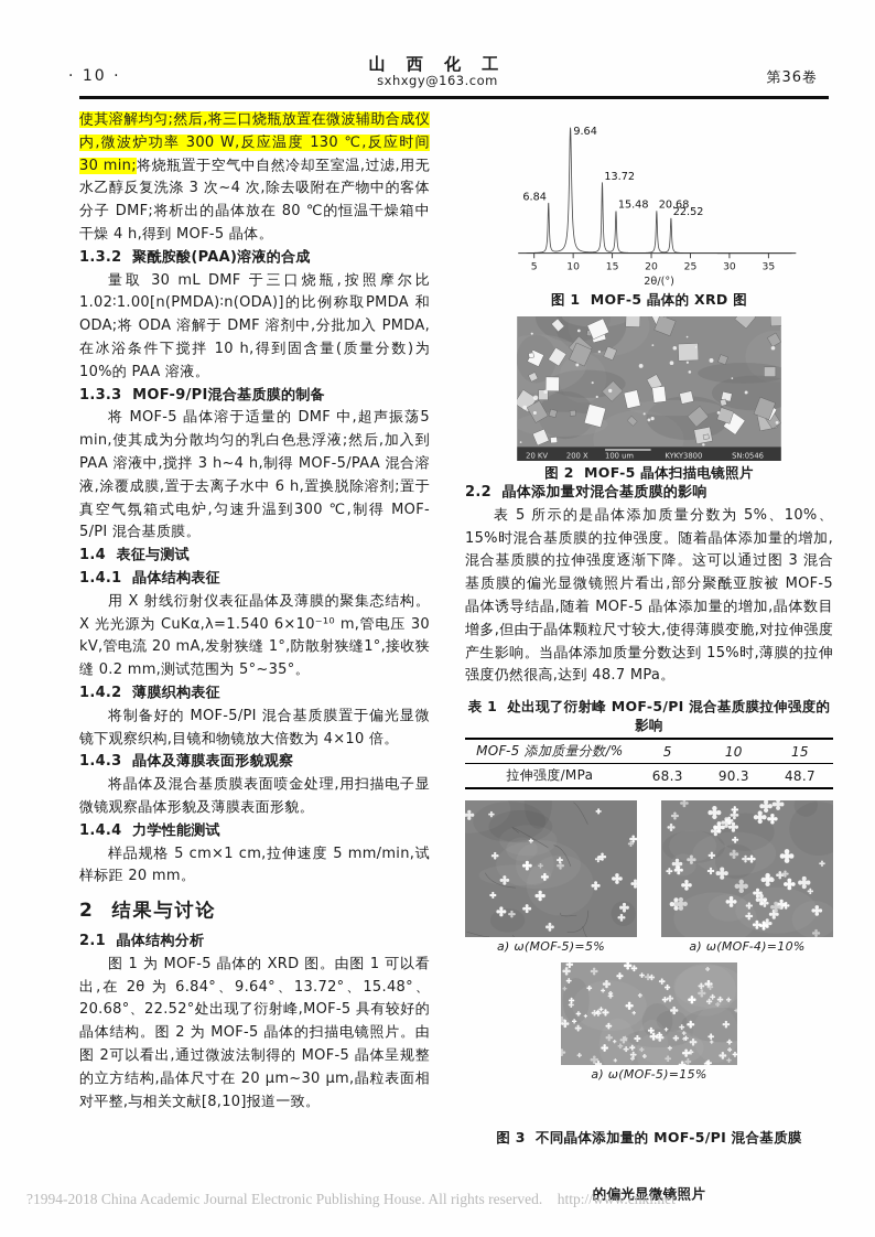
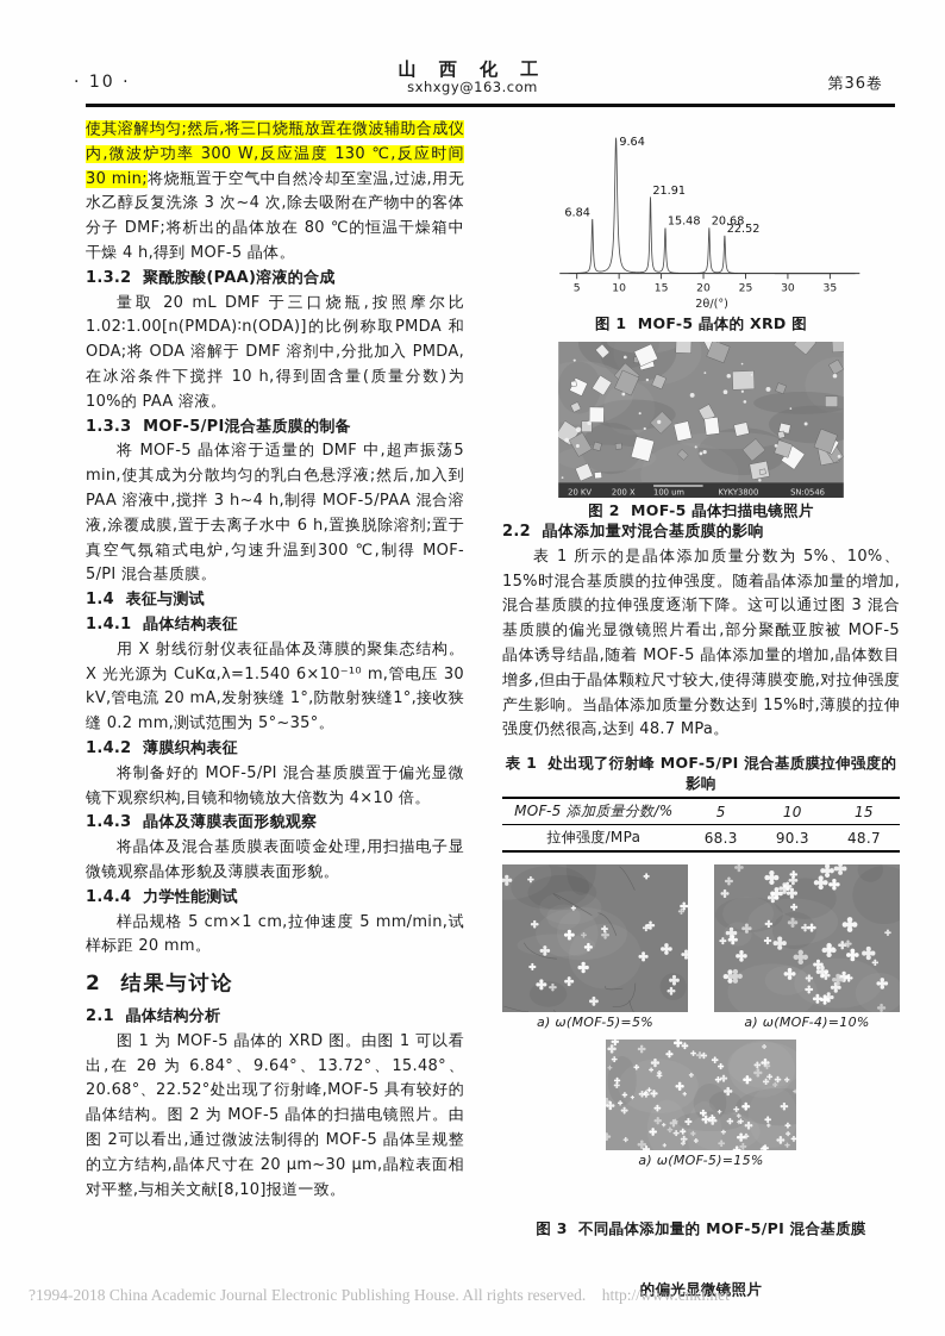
  · 10 ·
  山 西 化 工
  sxhxgy@163.com
  第36卷
  使其溶解均匀;然后,将三口烧瓶放置在微波辅助合成仪内,微波炉功率 300 W,反应温度 130 ℃,反应时间 30 min;将烧瓶置于空气中自然冷却至室温,过滤,用无水乙醇反复洗涤 3 次~4 次,除去吸附在产物中的客体分子 DMF;将析出的晶体放在 80 ℃的恒温干燥箱中干燥 4 h,得到 MOF-5 晶体。
  1.3.2 聚酰胺酸(PAA)溶液的合成
- 量取 30 mL DMF 于三口烧瓶,按照摩尔比1.02∶1.00[n(PMDA)∶n(ODA)]的比例称取PMDA 和 ODA;将 ODA 溶解于 DMF 溶剂中,分批加入 PMDA,在冰浴条件下搅拌 10 h,得到固含量(质量分数)为 10%的 PAA 溶液。
+ 量取 20 mL DMF 于三口烧瓶,按照摩尔比1.02∶1.00[n(PMDA)∶n(ODA)]的比例称取PMDA 和 ODA;将 ODA 溶解于 DMF 溶剂中,分批加入 PMDA,在冰浴条件下搅拌 10 h,得到固含量(质量分数)为 10%的 PAA 溶液。
- 1.3.3 MOF-9/PI混合基质膜的制备
+ 1.3.3 MOF-5/PI混合基质膜的制备
  将 MOF-5 晶体溶于适量的 DMF 中,超声振荡5 min,使其成为分散均匀的乳白色悬浮液;然后,加入到 PAA 溶液中,搅拌 3 h~4 h,制得 MOF-5/PAA 混合溶液,涂覆成膜,置于去离子水中 6 h,置换脱除溶剂;置于真空气氛箱式电炉,匀速升温到300 ℃,制得 MOF-5/PI 混合基质膜。
  1.4 表征与测试
  1.4.1 晶体结构表征
  用 X 射线衍射仪表征晶体及薄膜的聚集态结构。X 光光源为 CuKα,λ=1.540 6×10⁻¹⁰ m,管电压 30 kV,管电流 20 mA,发射狭缝 1°,防散射狭缝1°,接收狭缝 0.2 mm,测试范围为 5°~35°。
  1.4.2 薄膜织构表征
  将制备好的 MOF-5/PI 混合基质膜置于偏光显微镜下观察织构,目镜和物镜放大倍数为 4×10 倍。
  1.4.3 晶体及薄膜表面形貌观察
  将晶体及混合基质膜表面喷金处理,用扫描电子显微镜观察晶体形貌及薄膜表面形貌。
  1.4.4 力学性能测试
  样品规格 5 cm×1 cm,拉伸速度 5 mm/min,试样标距 20 mm。
  2 结果与讨论
  2.1 晶体结构分析
  图 1 为 MOF-5 晶体的 XRD 图。由图 1 可以看出,在 2θ 为 6.84°、9.64°、13.72°、15.48°、20.68°、22.52°处出现了衍射峰,MOF-5 具有较好的晶体结构。图 2 为 MOF-5 晶体的扫描电镜照片。由图 2可以看出,通过微波法制得的 MOF-5 晶体呈规整的立方结构,晶体尺寸在 20 μm~30 μm,晶粒表面相对平整,与相关文献[8,10]报道一致。
  5
  10
  15
  20
  25
  30
  35
  2θ/(°)
  6.84
  9.64
- 13.72
+ 21.91
  15.48
  20.68
  22.52
  图 1 MOF-5 晶体的 XRD 图
  20 KV 200 X 100 um KYKY3800 SN:0546
  图 2 MOF-5 晶体扫描电镜照片
  2.2 晶体添加量对混合基质膜的影响
- 表 5 所示的是晶体添加质量分数为 5%、10%、15%时混合基质膜的拉伸强度。随着晶体添加量的增加,混合基质膜的拉伸强度逐渐下降。这可以通过图 3 混合基质膜的偏光显微镜照片看出,部分聚酰亚胺被 MOF-5 晶体诱导结晶,随着 MOF-5 晶体添加量的增加,晶体数目增多,但由于晶体颗粒尺寸较大,使得薄膜变脆,对拉伸强度产生影响。当晶体添加质量分数达到 15%时,薄膜的拉伸强度仍然很高,达到 48.7 MPa。
+ 表 1 所示的是晶体添加质量分数为 5%、10%、15%时混合基质膜的拉伸强度。随着晶体添加量的增加,混合基质膜的拉伸强度逐渐下降。这可以通过图 3 混合基质膜的偏光显微镜照片看出,部分聚酰亚胺被 MOF-5 晶体诱导结晶,随着 MOF-5 晶体添加量的增加,晶体数目增多,但由于晶体颗粒尺寸较大,使得薄膜变脆,对拉伸强度产生影响。当晶体添加质量分数达到 15%时,薄膜的拉伸强度仍然很高,达到 48.7 MPa。
  表 1 处出现了衍射峰 MOF-5/PI 混合基质膜拉伸强度的影响
  MOF-5 添加质量分数/%	5	10	15
  拉伸强度/MPa	68.3	90.3	48.7
  a) ω(MOF-5)=5%
  a) ω(MOF-4)=10%
  a) ω(MOF-5)=15%
  图 3 不同晶体添加量的 MOF-5/PI 混合基质膜
  的偏光显微镜照片
  ?1994-2018 China Academic Journal Electronic Publishing House. All rights reserved. http://www.cnki.net
